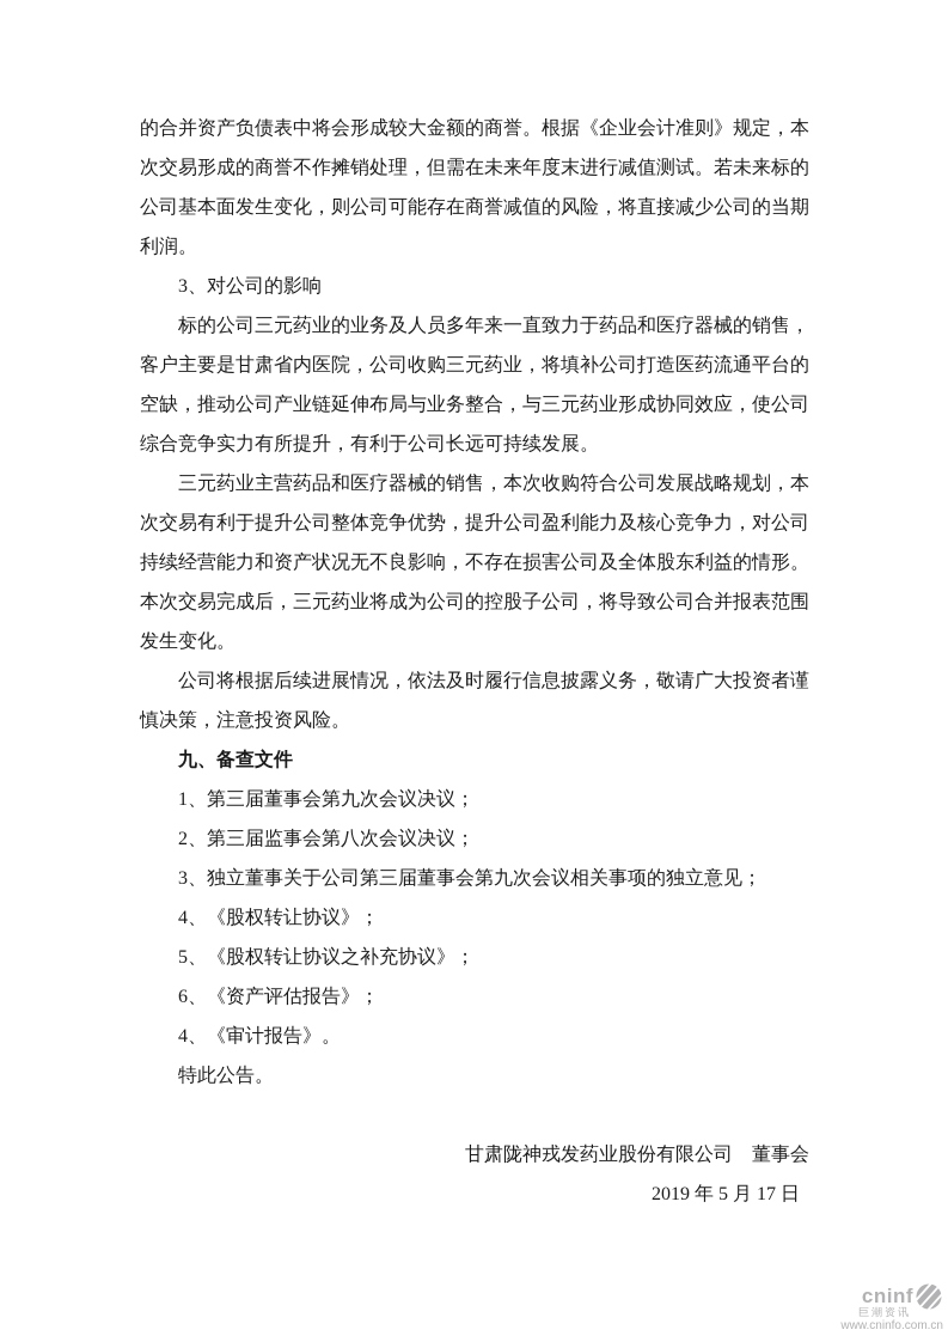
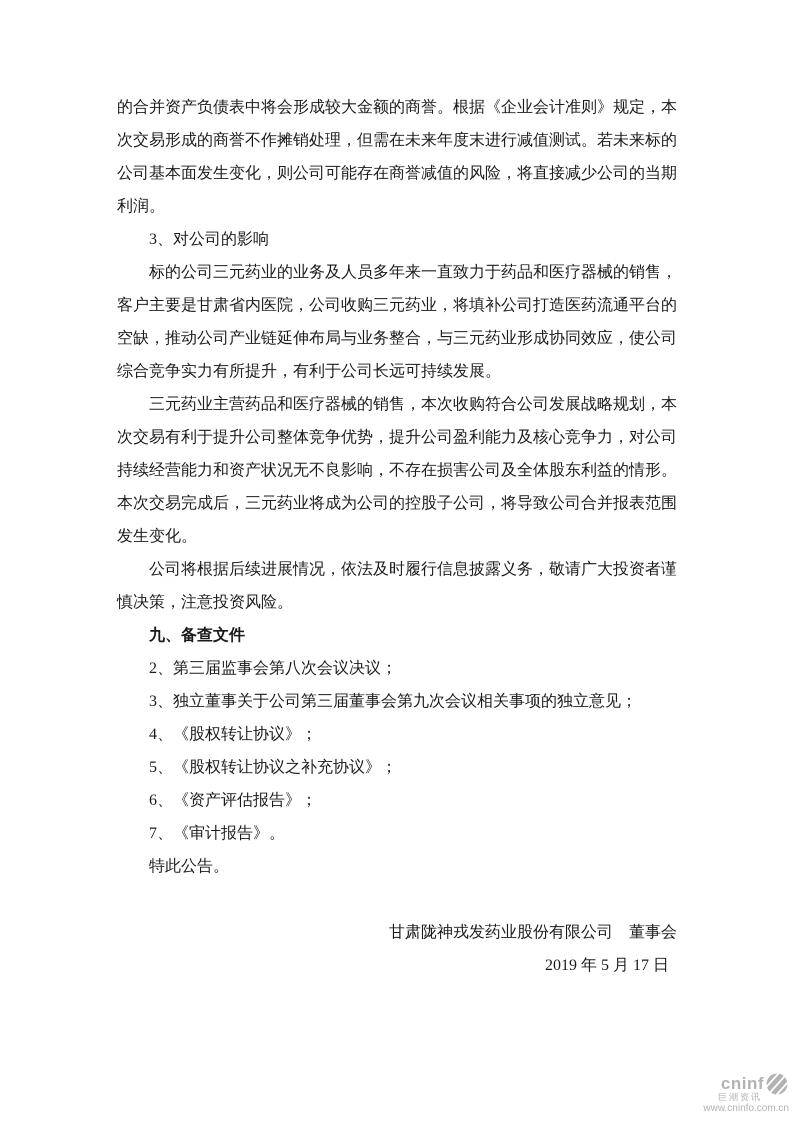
  的合并资产负债表中将会形成较大金额的商誉。根据《企业会计准则》规定，本次交易形成的商誉不作摊销处理，但需在未来年度末进行减值测试。若未来标的公司基本面发生变化，则公司可能存在商誉减值的风险，将直接减少公司的当期利润。
  3、对公司的影响
  标的公司三元药业的业务及人员多年来一直致力于药品和医疗器械的销售，客户主要是甘肃省内医院，公司收购三元药业，将填补公司打造医药流通平台的空缺，推动公司产业链延伸布局与业务整合，与三元药业形成协同效应，使公司综合竞争实力有所提升，有利于公司长远可持续发展。
  三元药业主营药品和医疗器械的销售，本次收购符合公司发展战略规划，本次交易有利于提升公司整体竞争优势，提升公司盈利能力及核心竞争力，对公司持续经营能力和资产状况无不良影响，不存在损害公司及全体股东利益的情形。本次交易完成后，三元药业将成为公司的控股子公司，将导致公司合并报表范围发生变化。
  公司将根据后续进展情况，依法及时履行信息披露义务，敬请广大投资者谨慎决策，注意投资风险。
  九、备查文件
- 1、第三届董事会第九次会议决议；
  2、第三届监事会第八次会议决议；
  3、独立董事关于公司第三届董事会第九次会议相关事项的独立意见；
  4、《股权转让协议》；
  5、《股权转让协议之补充协议》；
  6、《资产评估报告》；
- 4、《审计报告》。
+ 7、《审计报告》。
  特此公告。
  甘肃陇神戎发药业股份有限公司 董事会
  2019 年 5 月 17 日
  cninf
  巨潮资讯
  www.cninfo.com.cn
